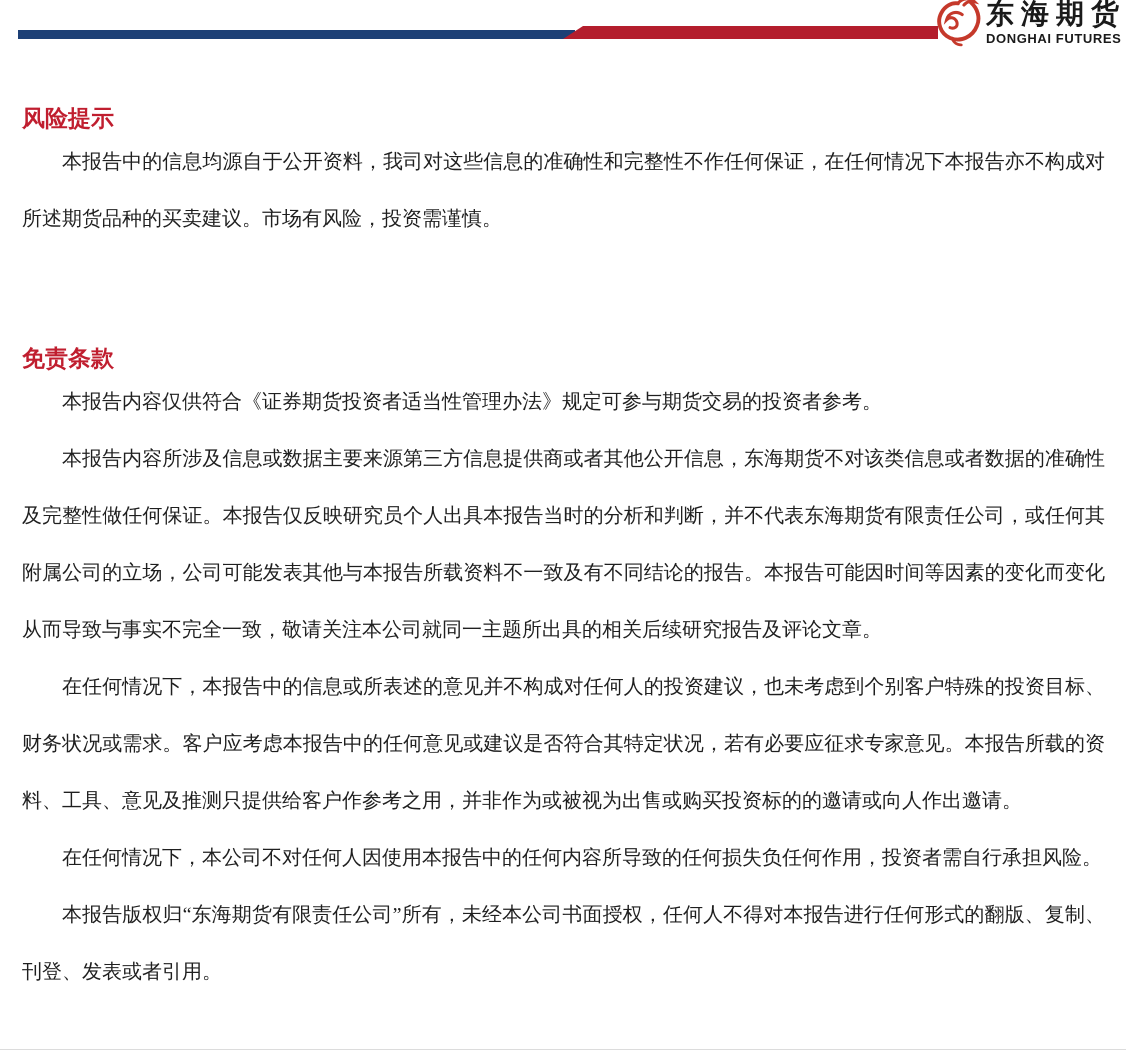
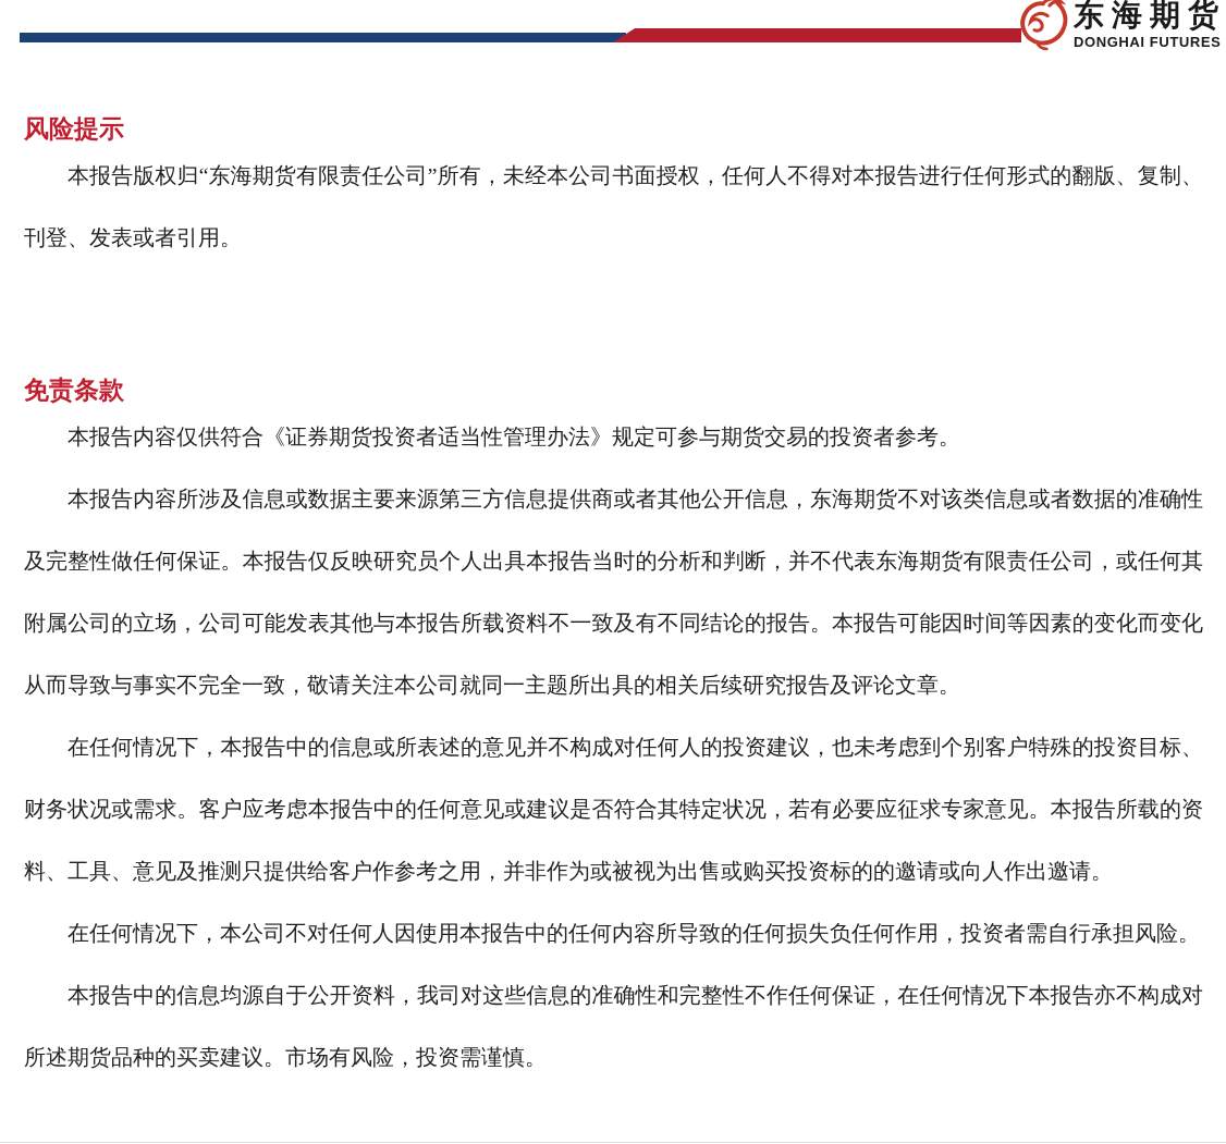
  东海期货
  DONGHAI FUTURES
  风险提示
- 本报告中的信息均源自于公开资料，我司对这些信息的准确性和完整性不作任何保证，在任何情况下本报告亦不构成对所述期货品种的买卖建议。市场有风险，投资需谨慎。
+ 本报告版权归“东海期货有限责任公司”所有，未经本公司书面授权，任何人不得对本报告进行任何形式的翻版、复制、刊登、发表或者引用。
  免责条款
  本报告内容仅供符合《证券期货投资者适当性管理办法》规定可参与期货交易的投资者参考。
  本报告内容所涉及信息或数据主要来源第三方信息提供商或者其他公开信息，东海期货不对该类信息或者数据的准确性及完整性做任何保证。本报告仅反映研究员个人出具本报告当时的分析和判断，并不代表东海期货有限责任公司，或任何其附属公司的立场，公司可能发表其他与本报告所载资料不一致及有不同结论的报告。本报告可能因时间等因素的变化而变化从而导致与事实不完全一致，敬请关注本公司就同一主题所出具的相关后续研究报告及评论文章。
  在任何情况下，本报告中的信息或所表述的意见并不构成对任何人的投资建议，也未考虑到个别客户特殊的投资目标、财务状况或需求。客户应考虑本报告中的任何意见或建议是否符合其特定状况，若有必要应征求专家意见。本报告所载的资料、工具、意见及推测只提供给客户作参考之用，并非作为或被视为出售或购买投资标的的邀请或向人作出邀请。
  在任何情况下，本公司不对任何人因使用本报告中的任何内容所导致的任何损失负任何作用，投资者需自行承担风险。
- 本报告版权归“东海期货有限责任公司”所有，未经本公司书面授权，任何人不得对本报告进行任何形式的翻版、复制、刊登、发表或者引用。
+ 本报告中的信息均源自于公开资料，我司对这些信息的准确性和完整性不作任何保证，在任何情况下本报告亦不构成对所述期货品种的买卖建议。市场有风险，投资需谨慎。
